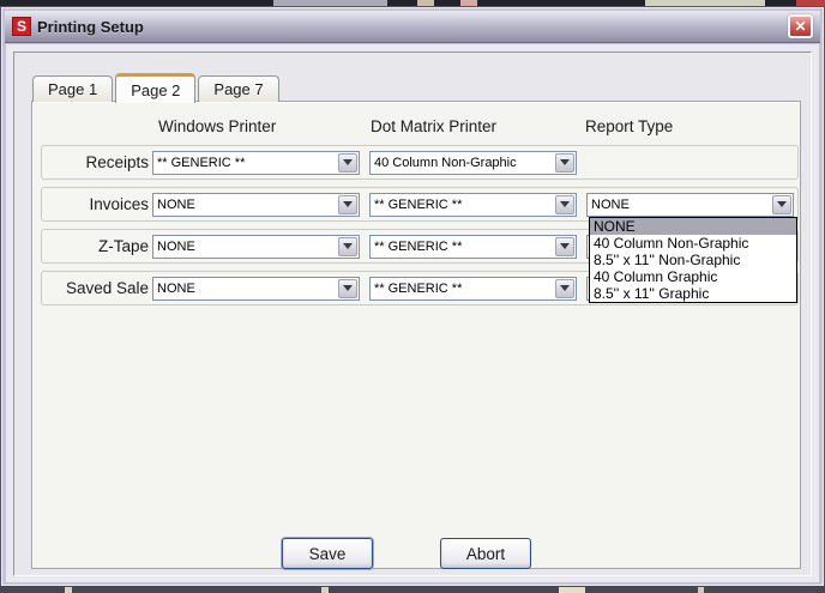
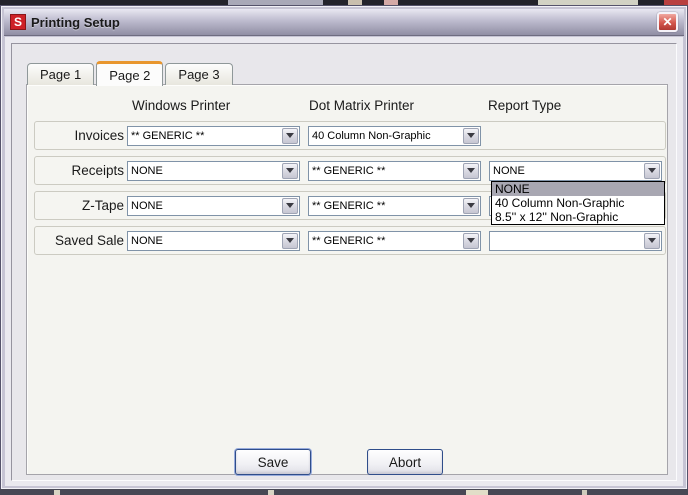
  S
  Printing Setup
  ✕
  Page 1
  Page 2
- Page 7
+ Page 3
  Windows Printer
  Dot Matrix Printer
  Report Type
- Receipts
+ Invoices
  ** GENERIC **
  40 Column Non-Graphic
- Invoices
+ Receipts
  NONE
  ** GENERIC **
  NONE
  Z-Tape
  NONE
  ** GENERIC **
  Saved Sale
  NONE
  ** GENERIC **
  NONE
  40 Column Non-Graphic
- 8.5'' x 11'' Non-Graphic
+ 8.5'' x 12'' Non-Graphic
- 40 Column Graphic
- 8.5'' x 11'' Graphic
  Save
  Abort
